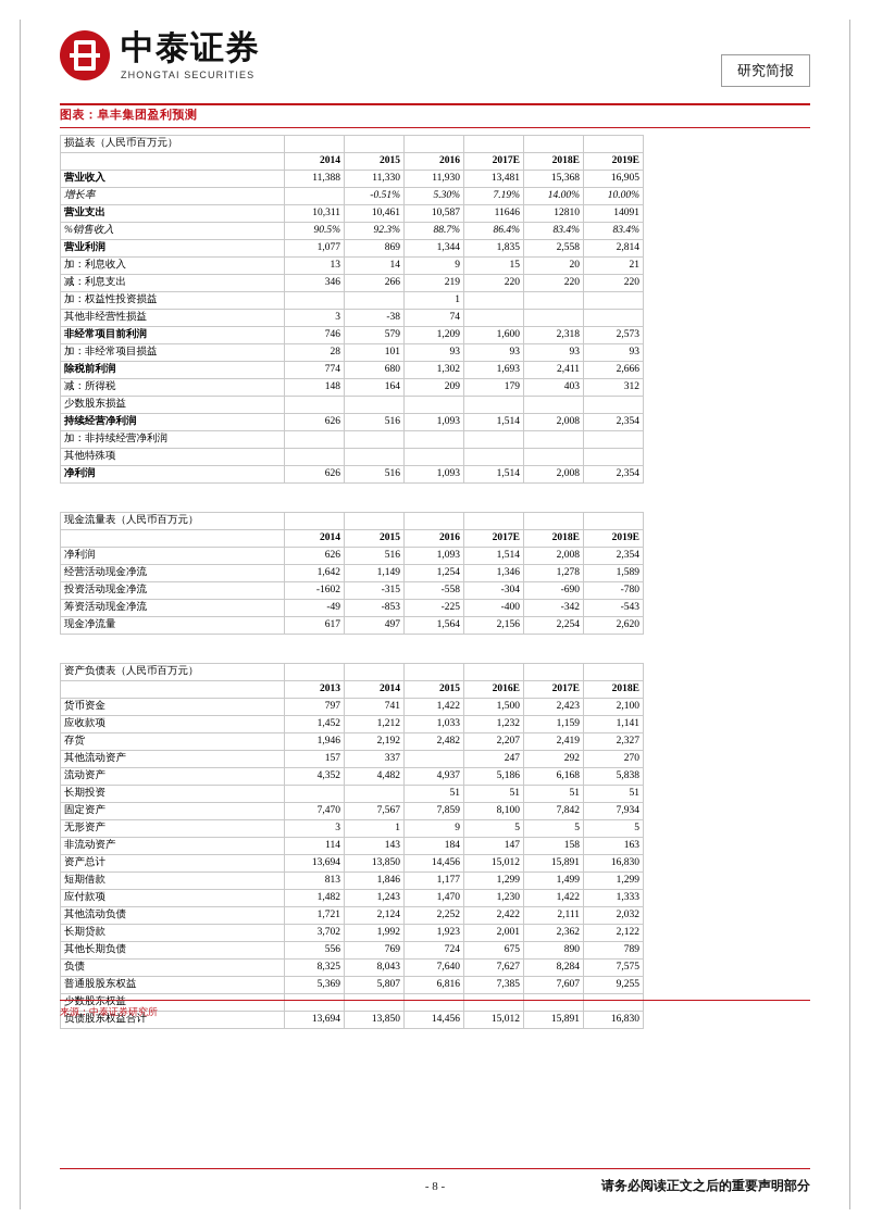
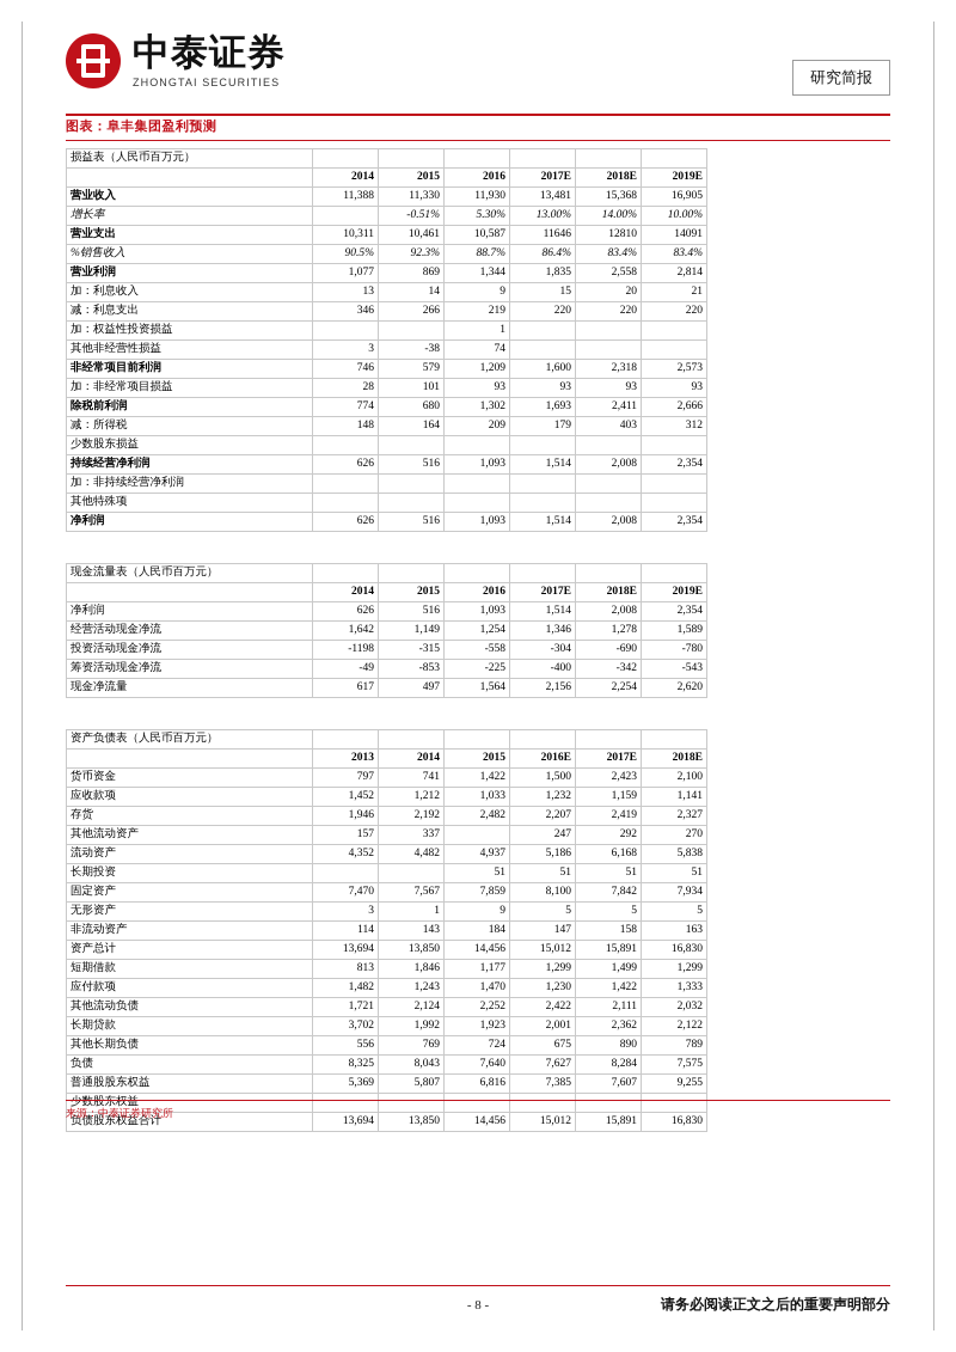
  中泰证券
  ZHONGTAI SECURITIES
  研究简报
  图表：阜丰集团盈利预测
  损益表（人民币百万元）
  	2014	2015	2016	2017E	2018E	2019E
  营业收入	11,388	11,330	11,930	13,481	15,368	16,905
- 增长率		-0.51%	5.30%	7.19%	14.00%	10.00%
+ 增长率		-0.51%	5.30%	13.00%	14.00%	10.00%
  营业支出	10,311	10,461	10,587	11646	12810	14091
  %销售收入	90.5%	92.3%	88.7%	86.4%	83.4%	83.4%
  营业利润	1,077	869	1,344	1,835	2,558	2,814
  加：利息收入	13	14	9	15	20	21
  减：利息支出	346	266	219	220	220	220
  加：权益性投资损益			1
  其他非经营性损益	3	-38	74
  非经常项目前利润	746	579	1,209	1,600	2,318	2,573
  加：非经常项目损益	28	101	93	93	93	93
  除税前利润	774	680	1,302	1,693	2,411	2,666
  减：所得税	148	164	209	179	403	312
  少数股东损益
  持续经营净利润	626	516	1,093	1,514	2,008	2,354
  加：非持续经营净利润
  其他特殊项
  净利润	626	516	1,093	1,514	2,008	2,354
  现金流量表（人民币百万元）
  	2014	2015	2016	2017E	2018E	2019E
  净利润	626	516	1,093	1,514	2,008	2,354
  经营活动现金净流	1,642	1,149	1,254	1,346	1,278	1,589
- 投资活动现金净流	-1602	-315	-558	-304	-690	-780
+ 投资活动现金净流	-1198	-315	-558	-304	-690	-780
  筹资活动现金净流	-49	-853	-225	-400	-342	-543
  现金净流量	617	497	1,564	2,156	2,254	2,620
  资产负债表（人民币百万元）
  	2013	2014	2015	2016E	2017E	2018E
  货币资金	797	741	1,422	1,500	2,423	2,100
  应收款项	1,452	1,212	1,033	1,232	1,159	1,141
  存货	1,946	2,192	2,482	2,207	2,419	2,327
  其他流动资产	157	337		247	292	270
  流动资产	4,352	4,482	4,937	5,186	6,168	5,838
  长期投资			51	51	51	51
  固定资产	7,470	7,567	7,859	8,100	7,842	7,934
  无形资产	3	1	9	5	5	5
  非流动资产	114	143	184	147	158	163
  资产总计	13,694	13,850	14,456	15,012	15,891	16,830
  短期借款	813	1,846	1,177	1,299	1,499	1,299
  应付款项	1,482	1,243	1,470	1,230	1,422	1,333
  其他流动负债	1,721	2,124	2,252	2,422	2,111	2,032
  长期贷款	3,702	1,992	1,923	2,001	2,362	2,122
  其他长期负债	556	769	724	675	890	789
  负债	8,325	8,043	7,640	7,627	8,284	7,575
  普通股股东权益	5,369	5,807	6,816	7,385	7,607	9,255
  少数股东权益
  负债股东权益合计	13,694	13,850	14,456	15,012	15,891	16,830
  来源：中泰证券研究所
  - 8 -
  请务必阅读正文之后的重要声明部分
